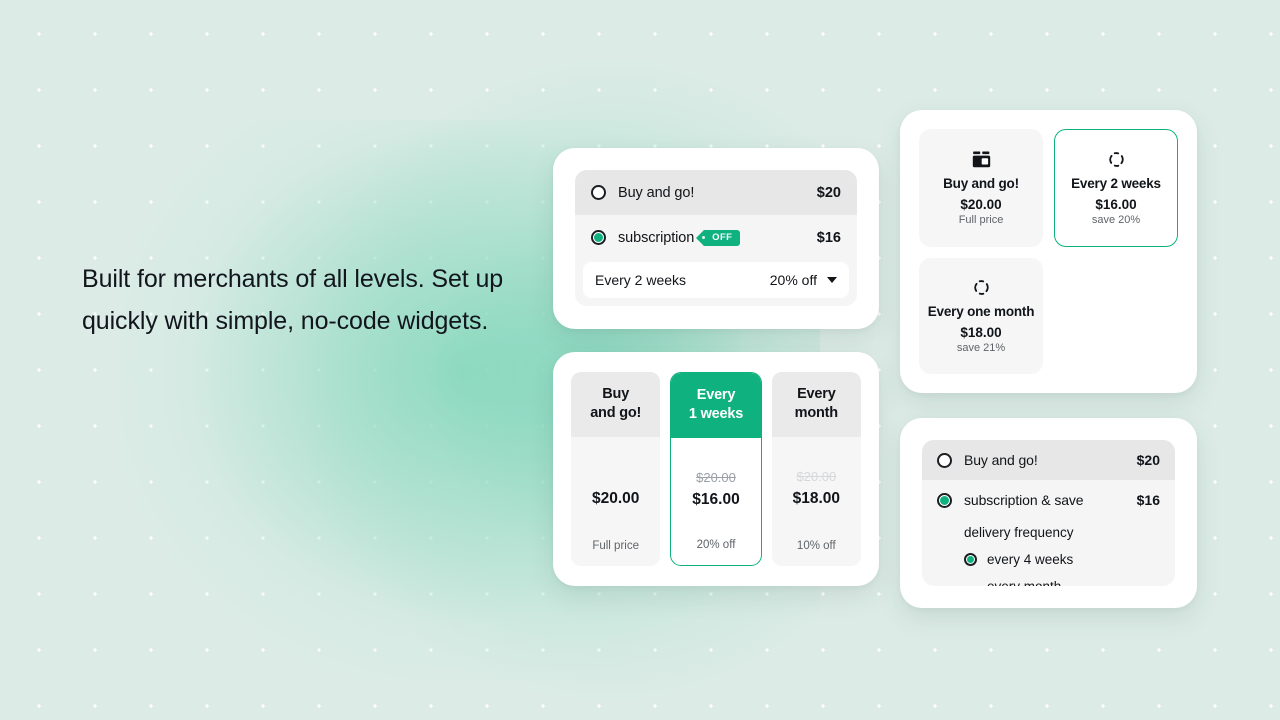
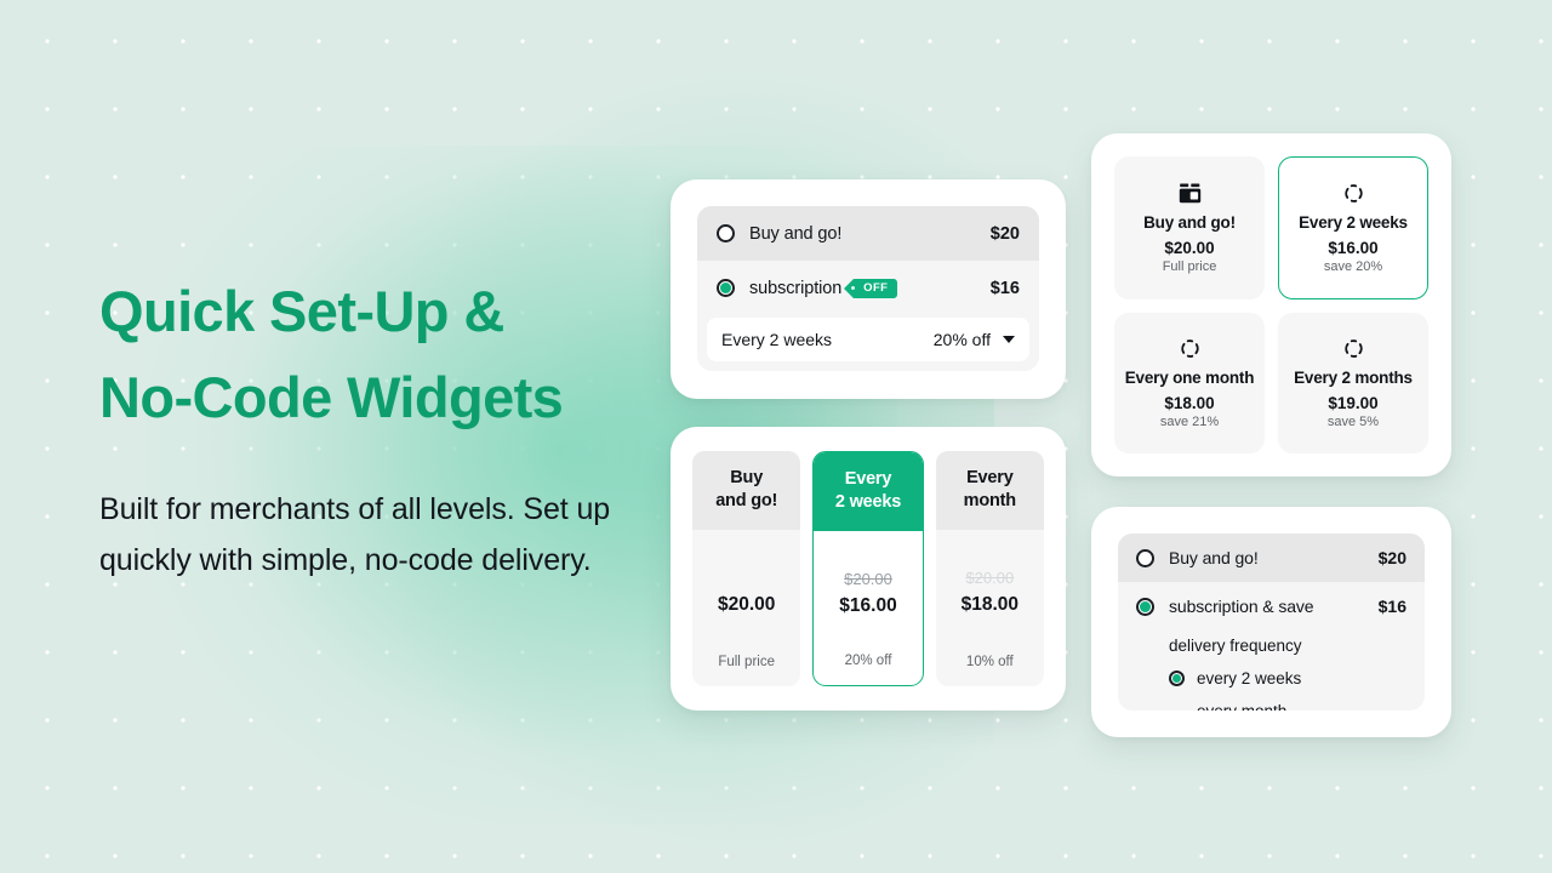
+ Quick Set-Up &
+ No-Code Widgets
- Built for merchants of all levels. Set up quickly with simple, no-code widgets.
+ Built for merchants of all levels. Set up quickly with simple, no-code delivery.
  Buy and go!
  $20
  subscription
  OFF
  $16
  Every 2 weeks
  20% off
  Buy
  and go!
  $20.00
  Full price
  Every
- 1 weeks
+ 2 weeks
  $20.00
  $16.00
  20% off
  Every
  month
  $20.00
  $18.00
  10% off
  Buy and go!
  $20.00
  Full price
  Every 2 weeks
  $16.00
  save 20%
  Every one month
  $18.00
  save 21%
+ Every 2 months
+ $19.00
+ save 5%
  Buy and go!
  $20
  subscription & save
  $16
  delivery frequency
- every 4 weeks
+ every 2 weeks
